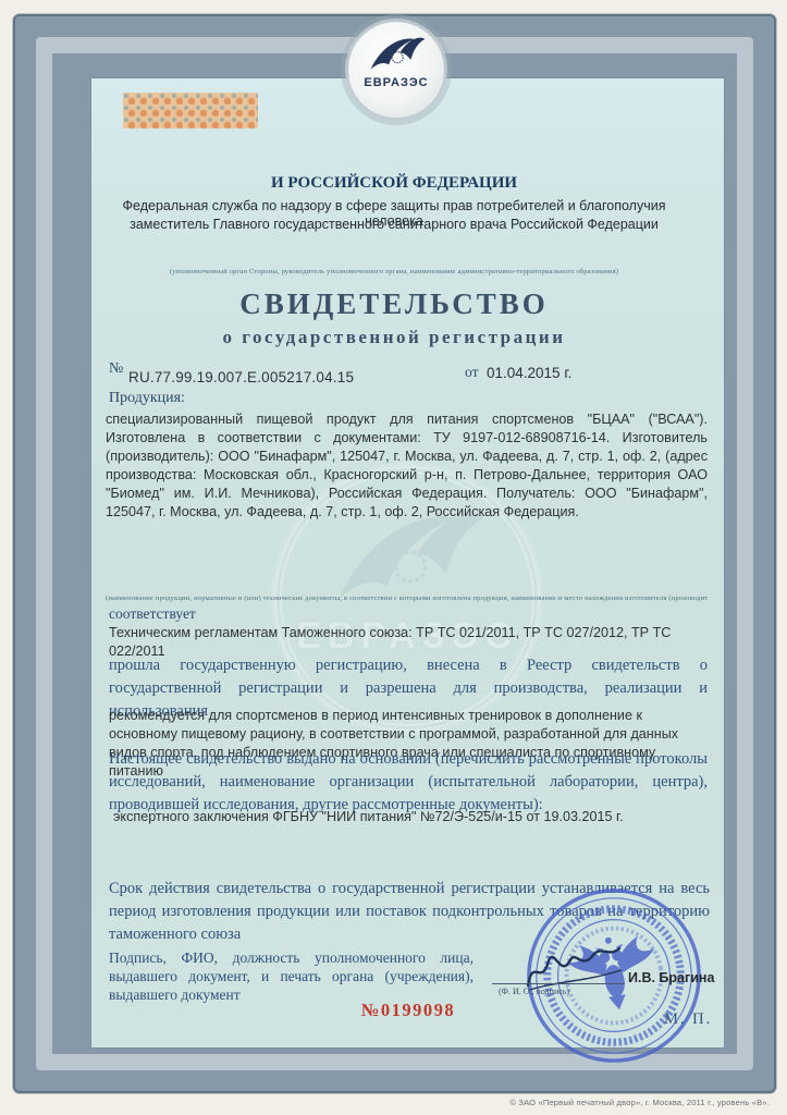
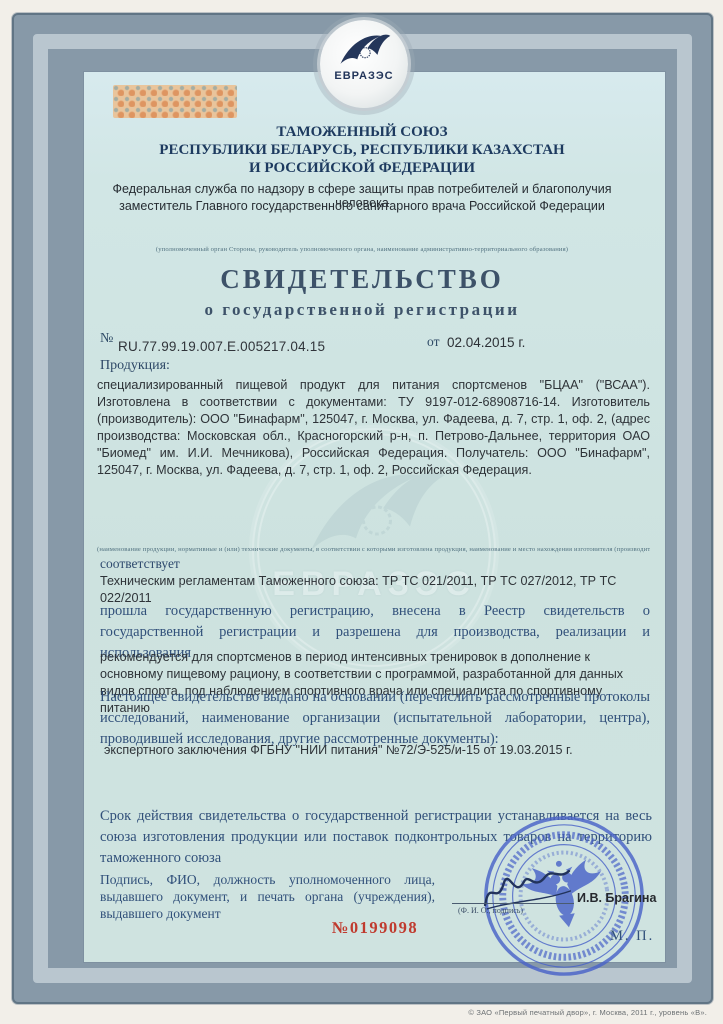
  ЕВРАЗЭС
  ЕВРАЗЭС
+ ТАМОЖЕННЫЙ СОЮЗ
+ РЕСПУБЛИКИ БЕЛАРУСЬ, РЕСПУБЛИКИ КАЗАХСТАН
  И РОССИЙСКОЙ ФЕДЕРАЦИИ
  Федеральная служба по надзору в сфере защиты прав потребителей и благополучия человека
  заместитель Главного государственного санитарного врача Российской Федерации
  СВИДЕТЕЛЬСТВО
  о государственной регистрации
  №
  RU.77.99.19.007.Е.005217.04.15
  от
- 01.04.2015 г.
+ 02.04.2015 г.
  Продукция:
  специализированный пищевой продукт для питания спортсменов "БЦАА" ("ВСАА"). Изготовлена в соответствии с документами: ТУ 9197-012-68908716-14. Изготовитель (производитель): ООО "Бинафарм", 125047, г. Москва, ул. Фадеева, д. 7, стр. 1, оф. 2, (адрес производства: Московская обл., Красногорский р-н, п. Петрово-Дальнее, территория ОАО "Биомед" им. И.И. Мечникова), Российская Федерация. Получатель: ООО "Бинафарм", 125047, г. Москва, ул. Фадеева, д. 7, стр. 1, оф. 2, Российская Федерация.
  соответствует
  Техническим регламентам Таможенного союза: ТР ТС 021/2011, ТР ТС 027/2012, ТР ТС 022/2011
  прошла государственную регистрацию, внесена в Реестр свидетельств о государственной регистрации и разрешена для производства, реализации и использования
  рекомендуется для спортсменов в период интенсивных тренировок в дополнение к основному пищевому рациону, в соответствии с программой, разработанной для данных видов спорта, под наблюдением спортивного врача или специалиста по спортивному питанию
  Настоящее свидетельство выдано на основании (перечислить рассмотренные протоколы исследований, наименование организации (испытательной лаборатории, центра), проводившей исследования, другие рассмотренные документы):
  экспертного заключения ФГБНУ "НИИ питания" №72/Э-525/и-15 от 19.03.2015 г.
- Срок действия свидетельства о государственной регистрации устанавливается на весь период изготовления продукции или поставок подконтрольных товаров на территорию таможенного союза
+ Срок действия свидетельства о государственной регистрации устанавливается на весь союза изготовления продукции или поставок подконтрольных товаров на территорию таможенного союза
  Подпись, ФИО, должность уполномоченного лица, выдавшего документ, и печать органа (учреждения), выдавшего документ
  И.В. Брагина
  (Ф. И. О., подпись)
  М. П.
  №0199098
  © ЗАО «Первый печатный двор», г. Москва, 2011 г., уровень «В».
